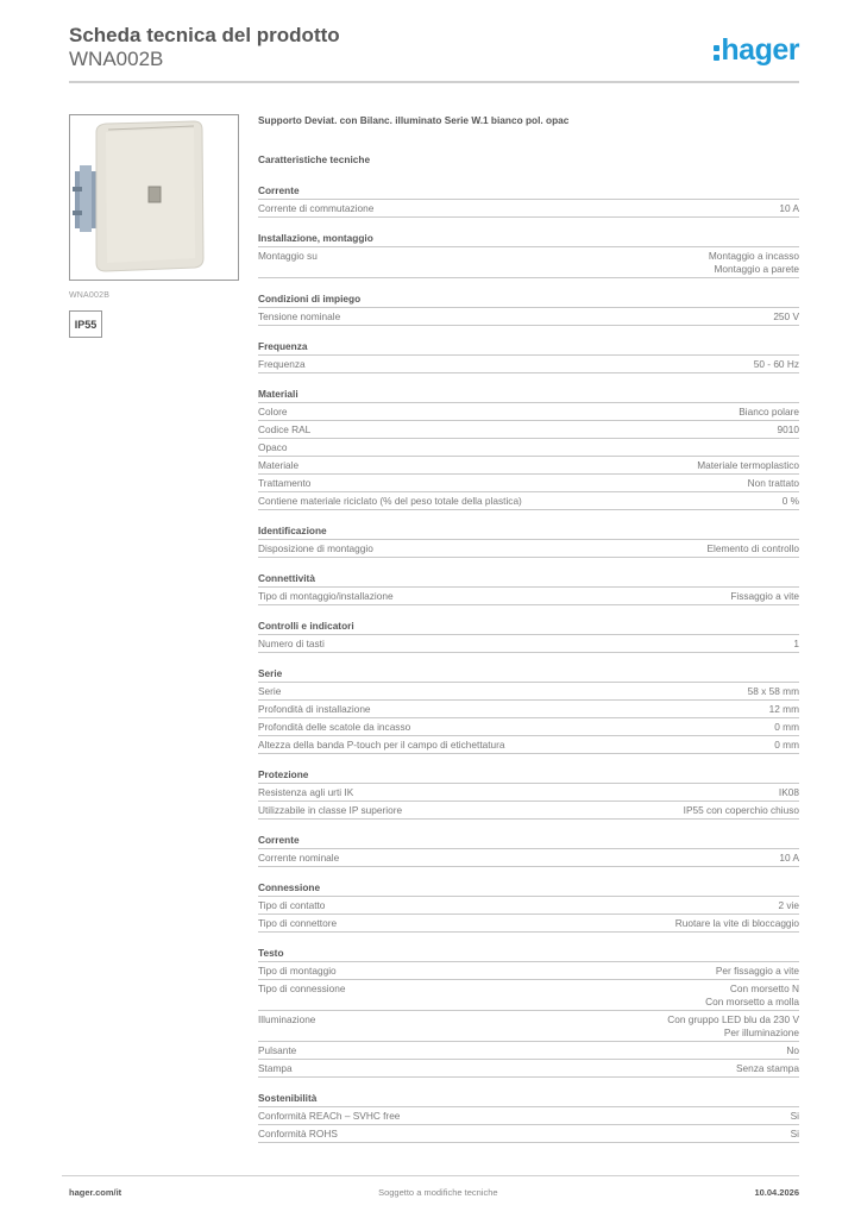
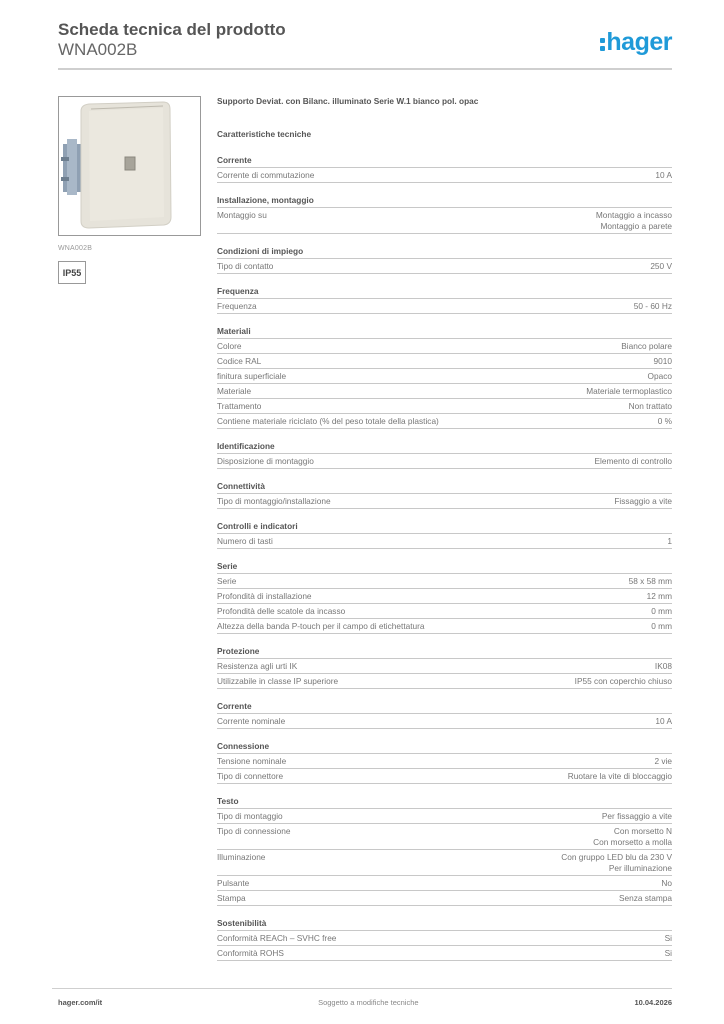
  Scheda tecnica del prodotto
  WNA002B
  hager
  IP55
  Supporto Deviat. con Bilanc. illuminato Serie W.1 bianco pol. opac
  Caratteristiche tecniche
  Corrente
  Corrente di commutazione
  10 A
  Installazione, montaggio
  Montaggio su
  Montaggio a incasso
  Montaggio a parete
  Condizioni di impiego
- Tensione nominale
+ Tipo di contatto
  250 V
  Frequenza
  Frequenza
  50 - 60 Hz
  Materiali
  Colore
  Bianco polare
  Codice RAL
  9010
+ finitura superficiale
  Opaco
  Materiale
  Materiale termoplastico
  Trattamento
  Non trattato
  Contiene materiale riciclato (% del peso totale della plastica)
  0 %
  Identificazione
  Disposizione di montaggio
  Elemento di controllo
  Connettività
  Tipo di montaggio/installazione
  Fissaggio a vite
  Controlli e indicatori
  Numero di tasti
  1
  Serie
  Serie
  58 x 58 mm
  Profondità di installazione
  12 mm
  Profondità delle scatole da incasso
  0 mm
  Altezza della banda P-touch per il campo di etichettatura
  0 mm
  Protezione
  Resistenza agli urti IK
  IK08
  Utilizzabile in classe IP superiore
  IP55 con coperchio chiuso
  Corrente
  Corrente nominale
  10 A
  Connessione
- Tipo di contatto
+ Tensione nominale
  2 vie
  Tipo di connettore
  Ruotare la vite di bloccaggio
  Testo
  Tipo di montaggio
  Per fissaggio a vite
  Tipo di connessione
  Con morsetto N
  Con morsetto a molla
  Illuminazione
  Con gruppo LED blu da 230 V
  Per illuminazione
  Pulsante
  No
  Stampa
  Senza stampa
  Sostenibilità
  Conformità REACh – SVHC free
  Si
  Conformità ROHS
  Si
  hager.com/it
  Soggetto a modifiche tecniche
  10.04.2026
